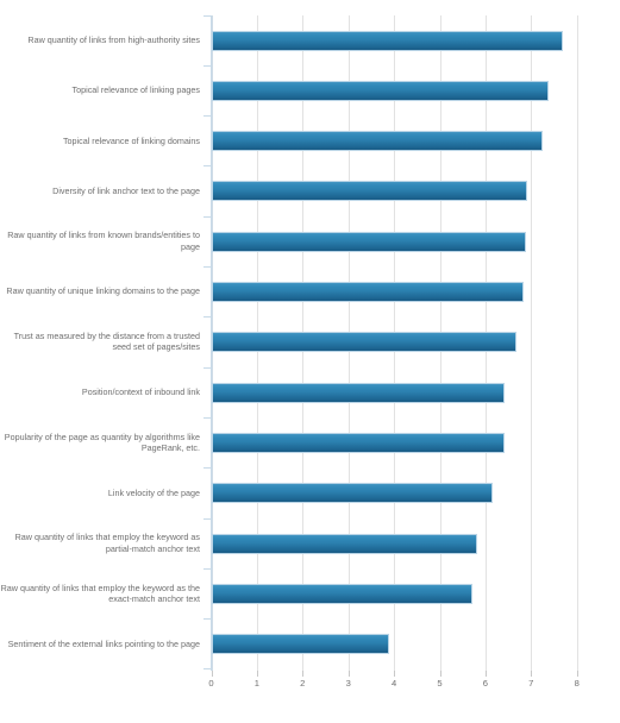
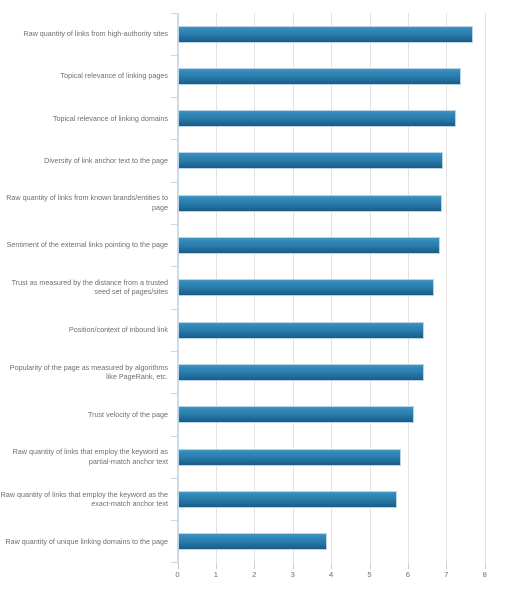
  Raw quantity of links from high-authority sites
  Topical relevance of linking pages
  Topical relevance of linking domains
  Diversity of link anchor text to the page
  Raw quantity of links from known brands/entities to page
- Raw quantity of unique linking domains to the page
+ Sentiment of the external links pointing to the page
  Trust as measured by the distance from a trusted seed set of pages/sites
  Position/context of inbound link
- Popularity of the page as quantity by algorithms like PageRank, etc.
+ Popularity of the page as measured by algorithms like PageRank, etc.
- Link velocity of the page
+ Trust velocity of the page
  Raw quantity of links that employ the keyword as partial-match anchor text
  Raw quantity of links that employ the keyword as the exact-match anchor text
- Sentiment of the external links pointing to the page
+ Raw quantity of unique linking domains to the page
  0
  1
  2
  3
  4
  5
  6
  7
  8
